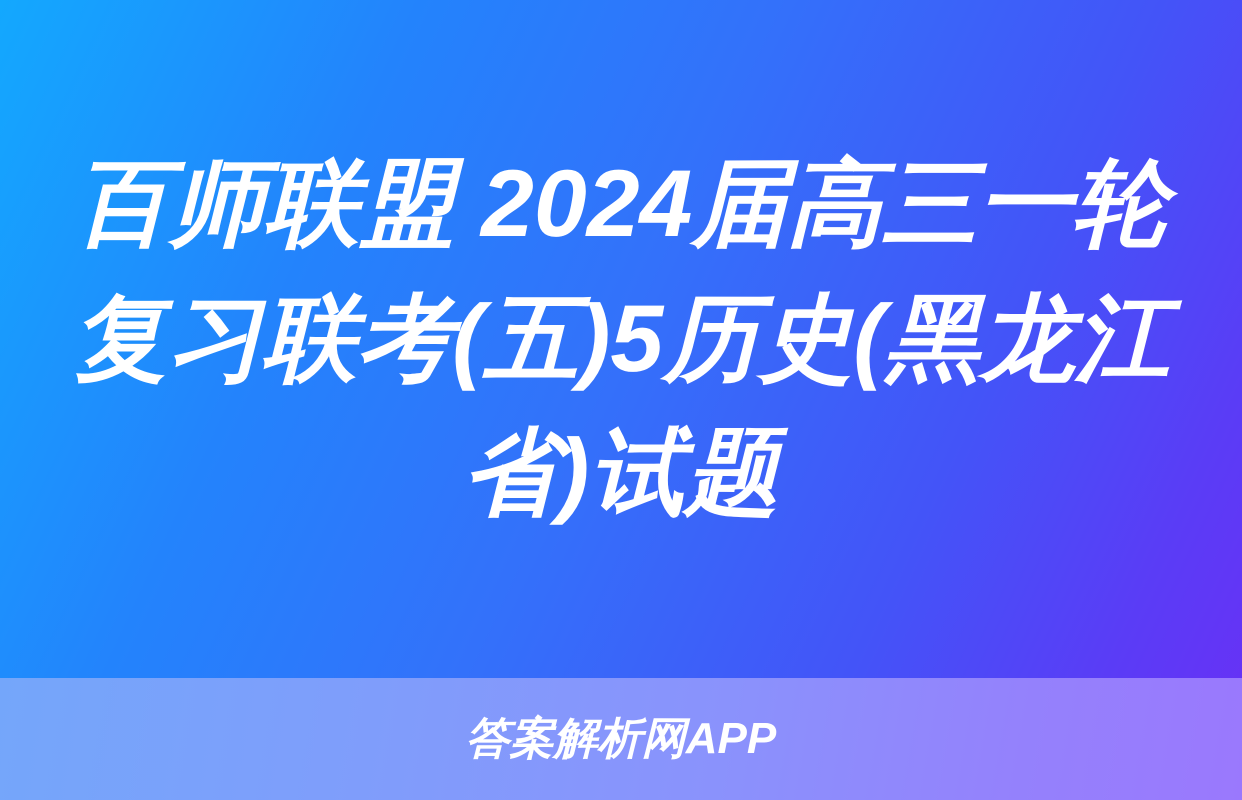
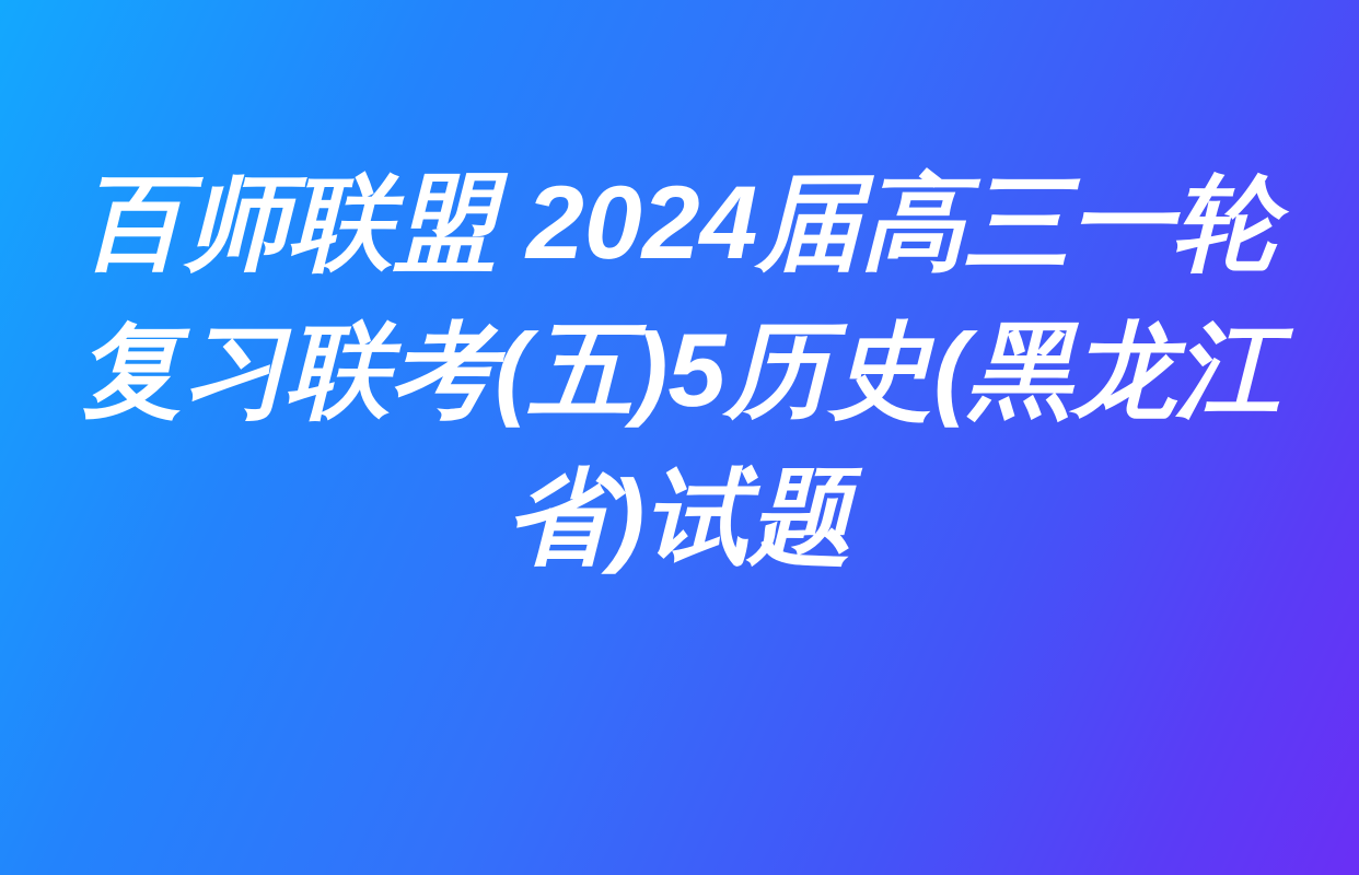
  百师联盟 2024届高三一轮复习联考(五)5历史(黑龙江省)试题
- 答案解析网APP
